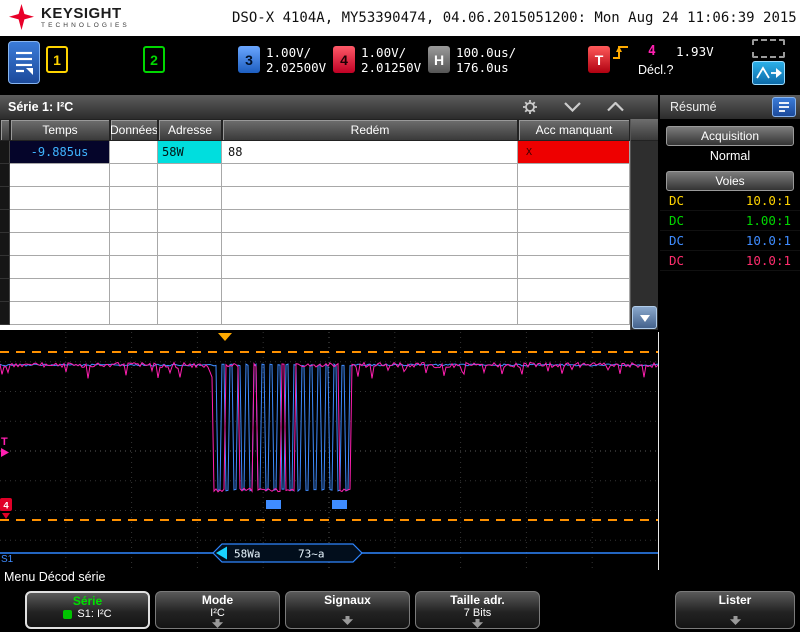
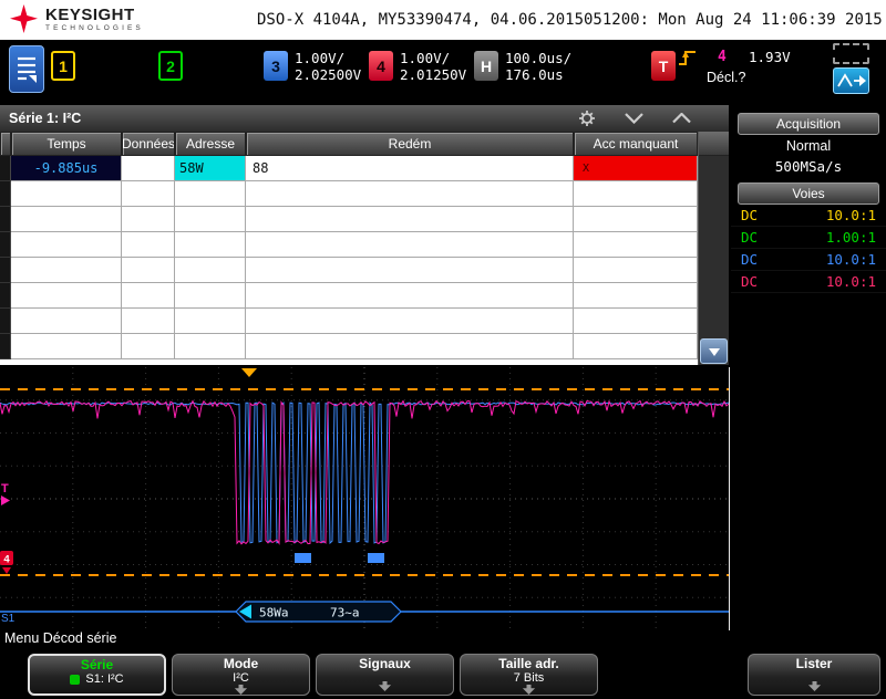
  KEYSIGHT
  DSO-X 4104A, MY53390474, 04.06.2015051200: Mon Aug 24 11:06:39 2015
  1
  2
  3
  1.00V/
  2.02500V
  4
  1.00V/
  2.01250V
  H
  100.0us/
  176.0us
  T
  4
  1.93V
  Décl.?
  Série 1: I²C
  Temps
  Données
  Adresse
  Redém
  Acc manquant
  -9.885us
  58W
  88
  X
- Résumé
  Acquisition
  Normal
+ 500MSa/s
  Voies
  DC
  10.0:1
  DC
  1.00:1
  DC
  10.0:1
  DC
  10.0:1
  58Wa
  73~a
  T
  4
  S1
  Menu Décod série
  Série
  S1: I²C
  Mode
  I²C
  Signaux
  Taille adr.
  7 Bits
  Lister
